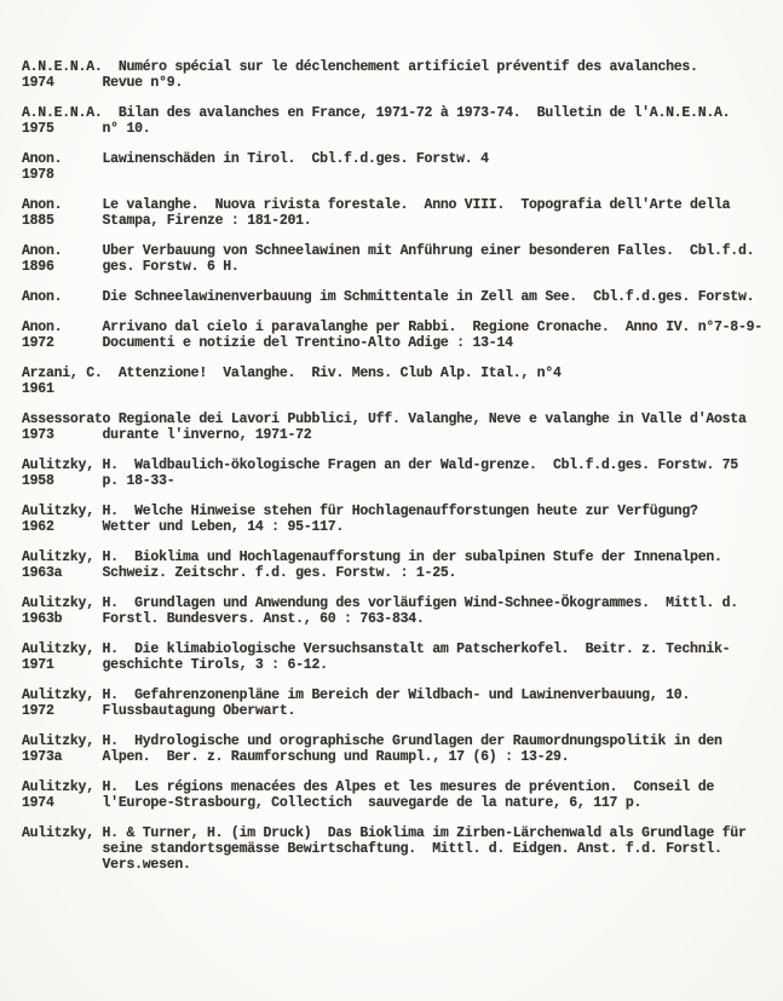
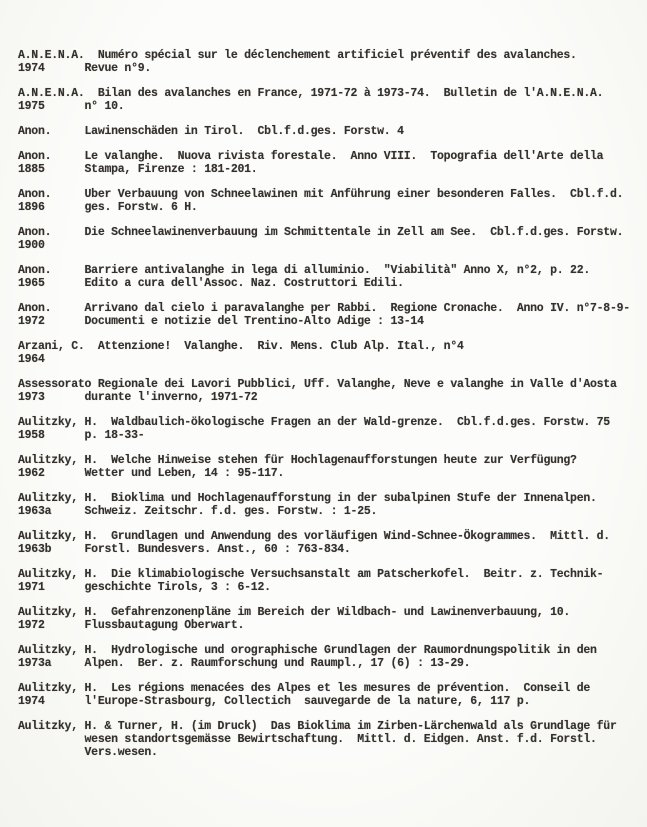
  A.N.E.N.A. Numéro spécial sur le déclenchement artificiel préventif des avalanches.
  1974 Revue n°9.
  A.N.E.N.A. Bilan des avalanches en France, 1971-72 à 1973-74. Bulletin de l'A.N.E.N.A.
  1975 n° 10.
  Anon. Lawinenschäden in Tirol. Cbl.f.d.ges. Forstw. 4
- 1978
  Anon. Le valanghe. Nuova rivista forestale. Anno VIII. Topografia dell'Arte della
  1885 Stampa, Firenze : 181-201.
  Anon. Uber Verbauung von Schneelawinen mit Anführung einer besonderen Falles. Cbl.f.d.
  1896 ges. Forstw. 6 H.
  Anon. Die Schneelawinenverbauung im Schmittentale in Zell am See. Cbl.f.d.ges. Forstw.
+ 1900
+ Anon. Barriere antivalanghe in lega di alluminio. "Viabilità" Anno X, n°2, p. 22.
+ 1965 Edito a cura dell'Assoc. Naz. Costruttori Edili.
  Anon. Arrivano dal cielo i paravalanghe per Rabbi. Regione Cronache. Anno IV. n°7-8-9-
  1972 Documenti e notizie del Trentino-Alto Adige : 13-14
  Arzani, C. Attenzione! Valanghe. Riv. Mens. Club Alp. Ital., n°4
- 1961
+ 1964
  Assessorato Regionale dei Lavori Pubblici, Uff. Valanghe, Neve e valanghe in Valle d'Aosta
  1973 durante l'inverno, 1971-72
  Aulitzky, H. Waldbaulich-ökologische Fragen an der Wald-grenze. Cbl.f.d.ges. Forstw. 75
  1958 p. 18-33-
  Aulitzky, H. Welche Hinweise stehen für Hochlagenaufforstungen heute zur Verfügung?
  1962 Wetter und Leben, 14 : 95-117.
  Aulitzky, H. Bioklima und Hochlagenaufforstung in der subalpinen Stufe der Innenalpen.
  1963a Schweiz. Zeitschr. f.d. ges. Forstw. : 1-25.
  Aulitzky, H. Grundlagen und Anwendung des vorläufigen Wind-Schnee-Ökogrammes. Mittl. d.
  1963b Forstl. Bundesvers. Anst., 60 : 763-834.
  Aulitzky, H. Die klimabiologische Versuchsanstalt am Patscherkofel. Beitr. z. Technik-
  1971 geschichte Tirols, 3 : 6-12.
  Aulitzky, H. Gefahrenzonenpläne im Bereich der Wildbach- und Lawinenverbauung, 10.
  1972 Flussbautagung Oberwart.
  Aulitzky, H. Hydrologische und orographische Grundlagen der Raumordnungspolitik in den
  1973a Alpen. Ber. z. Raumforschung und Raumpl., 17 (6) : 13-29.
  Aulitzky, H. Les régions menacées des Alpes et les mesures de prévention. Conseil de
  1974 l'Europe-Strasbourg, Collectich sauvegarde de la nature, 6, 117 p.
  Aulitzky, H. & Turner, H. (im Druck) Das Bioklima im Zirben-Lärchenwald als Grundlage für
- seine standortsgemässe Bewirtschaftung. Mittl. d. Eidgen. Anst. f.d. Forstl.
+ wesen standortsgemässe Bewirtschaftung. Mittl. d. Eidgen. Anst. f.d. Forstl.
  Vers.wesen.
